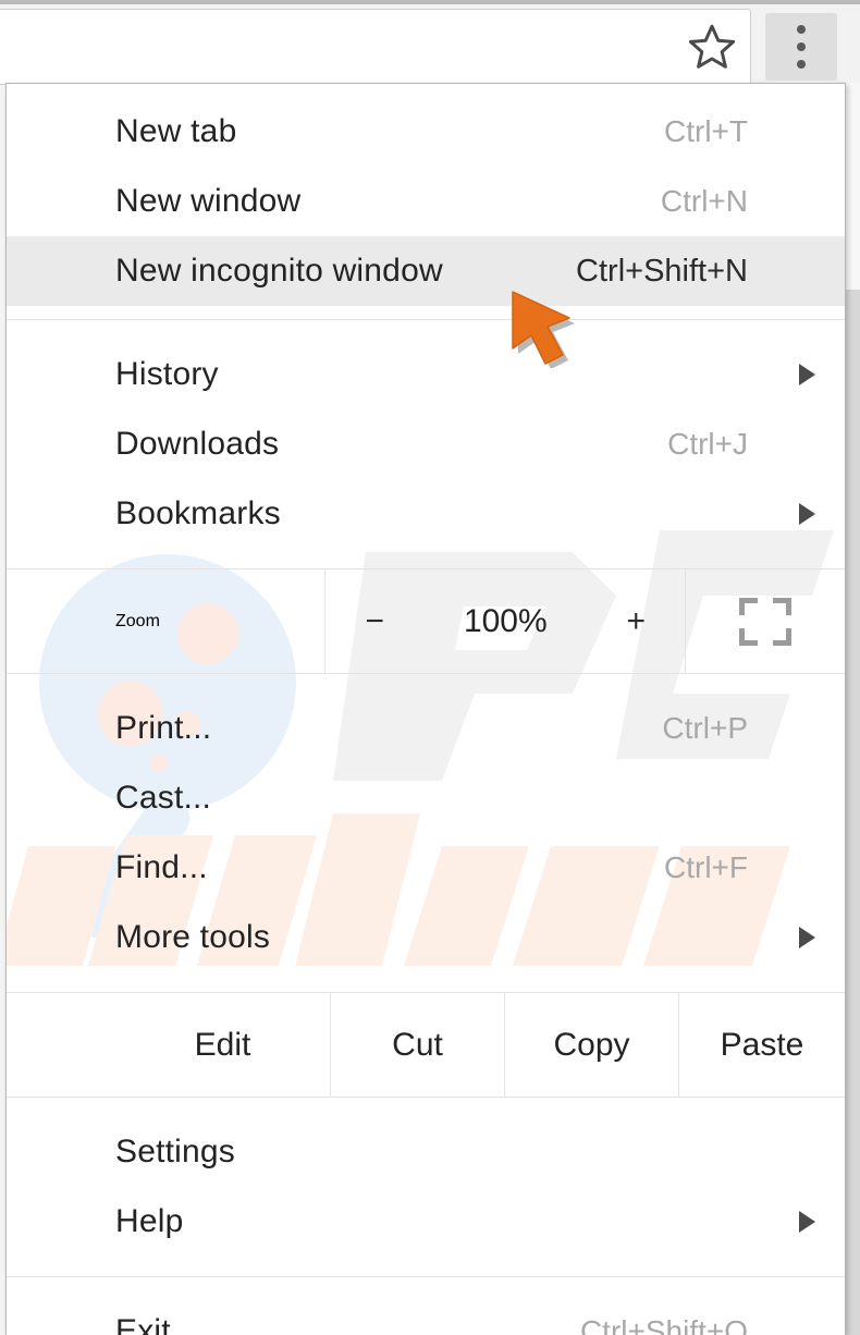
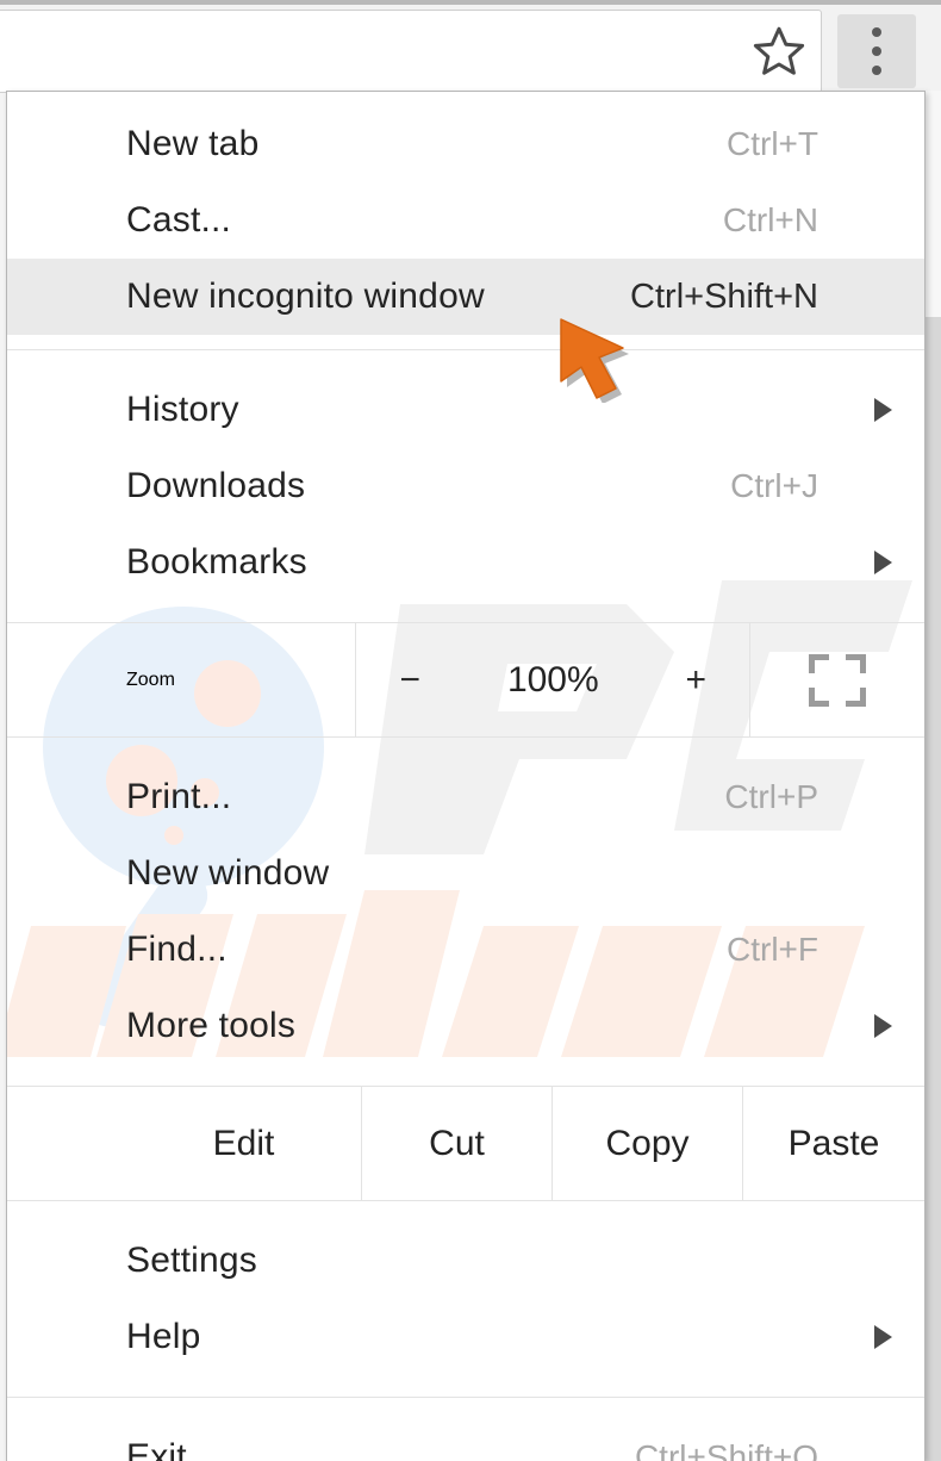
  New tab
  Ctrl+T
- New window
+ Cast...
  Ctrl+N
  New incognito window
  Ctrl+Shift+N
  History
  Downloads
  Ctrl+J
  Bookmarks
  Zoom
  −
  100%
  +
  Print...
  Ctrl+P
- Cast...
+ New window
  Find...
  Ctrl+F
  More tools
  Edit
  Cut
  Copy
  Paste
  Settings
  Help
  Exit
  Ctrl+Shift+Q
